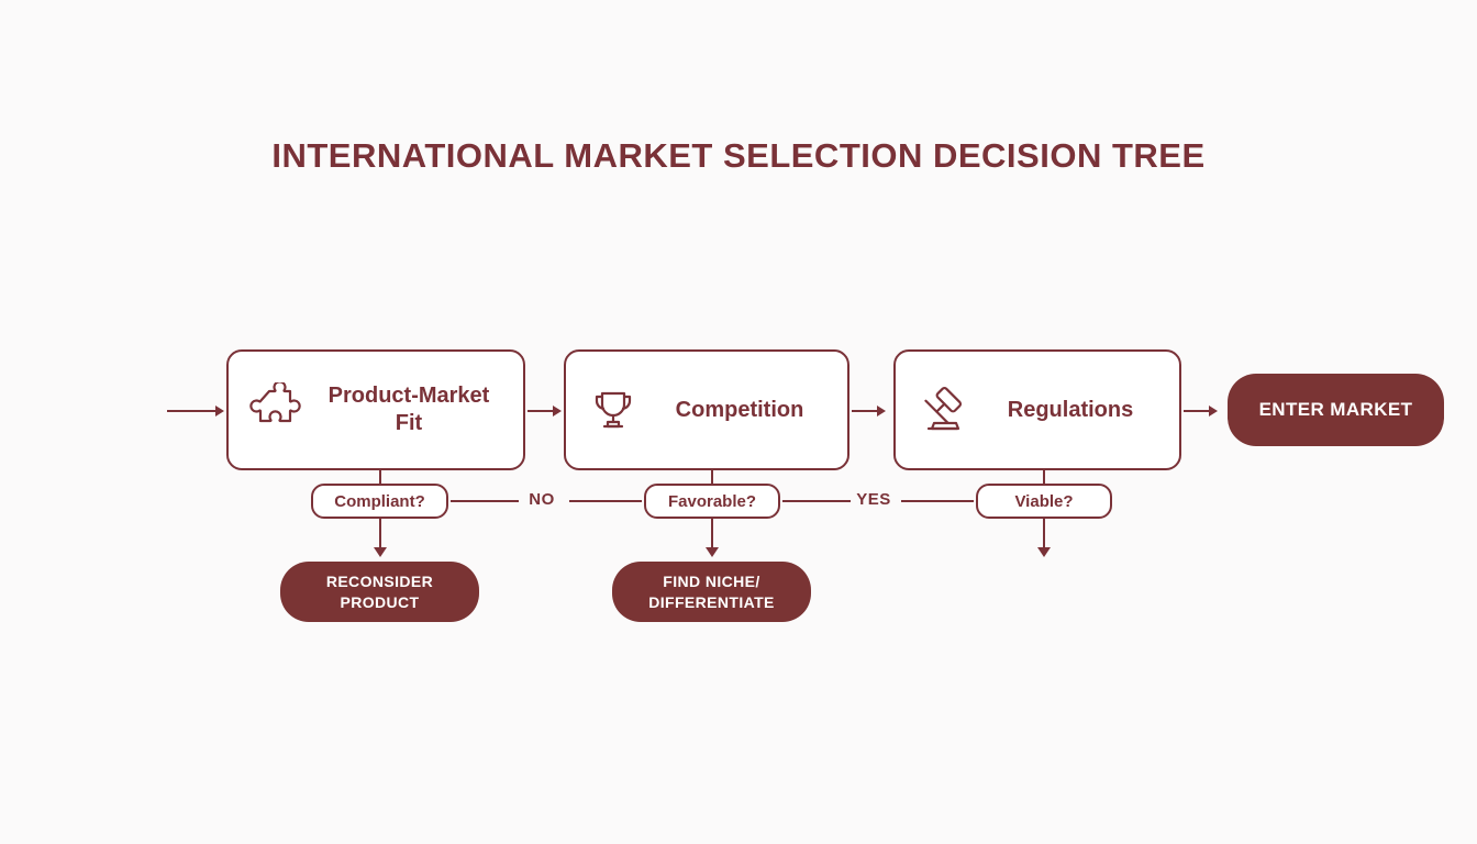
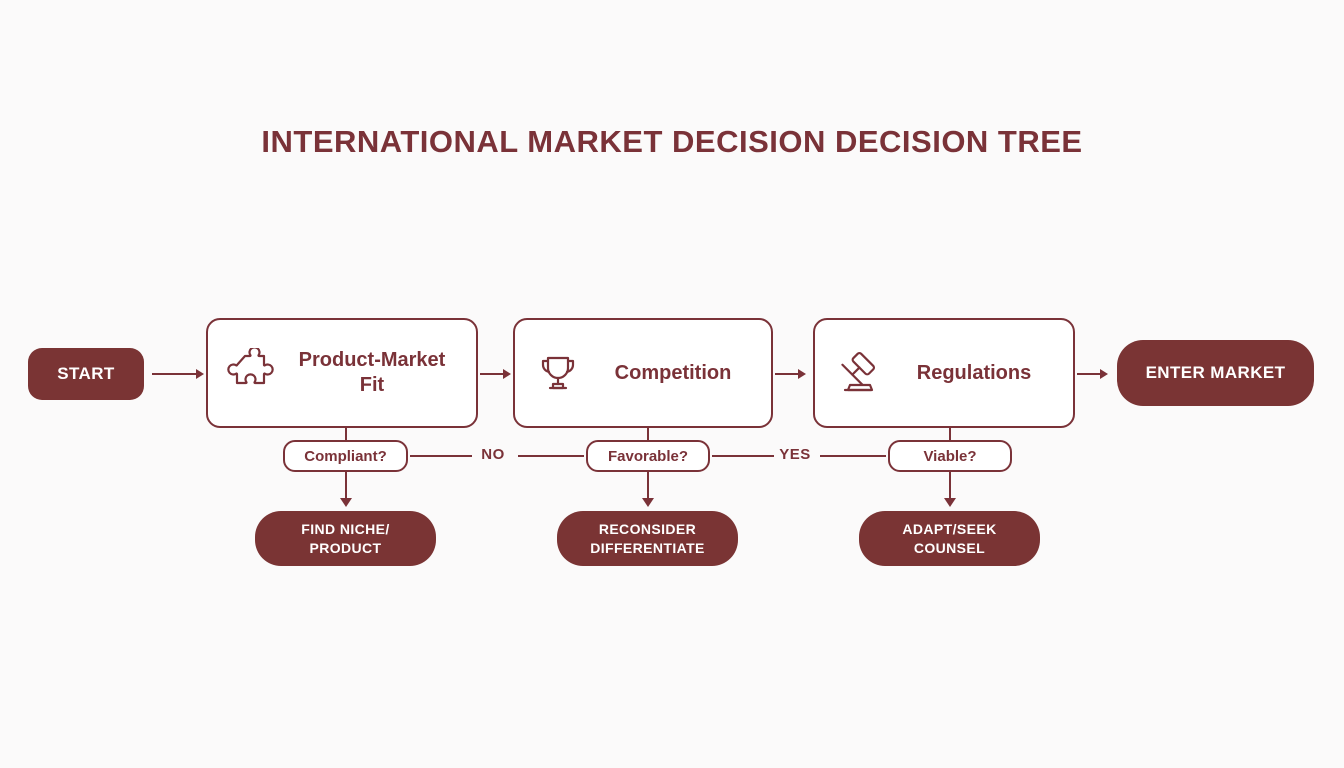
- INTERNATIONAL MARKET SELECTION DECISION TREE
+ INTERNATIONAL MARKET DECISION DECISION TREE
+ START
  Product-Market Fit
  Competition
  Regulations
  ENTER MARKET
  Compliant?
  NO
  Favorable?
  YES
  Viable?
- RECONSIDER
+ FIND NICHE/
  PRODUCT
- FIND NICHE/
+ RECONSIDER
  DIFFERENTIATE
+ ADAPT/SEEK
+ COUNSEL
